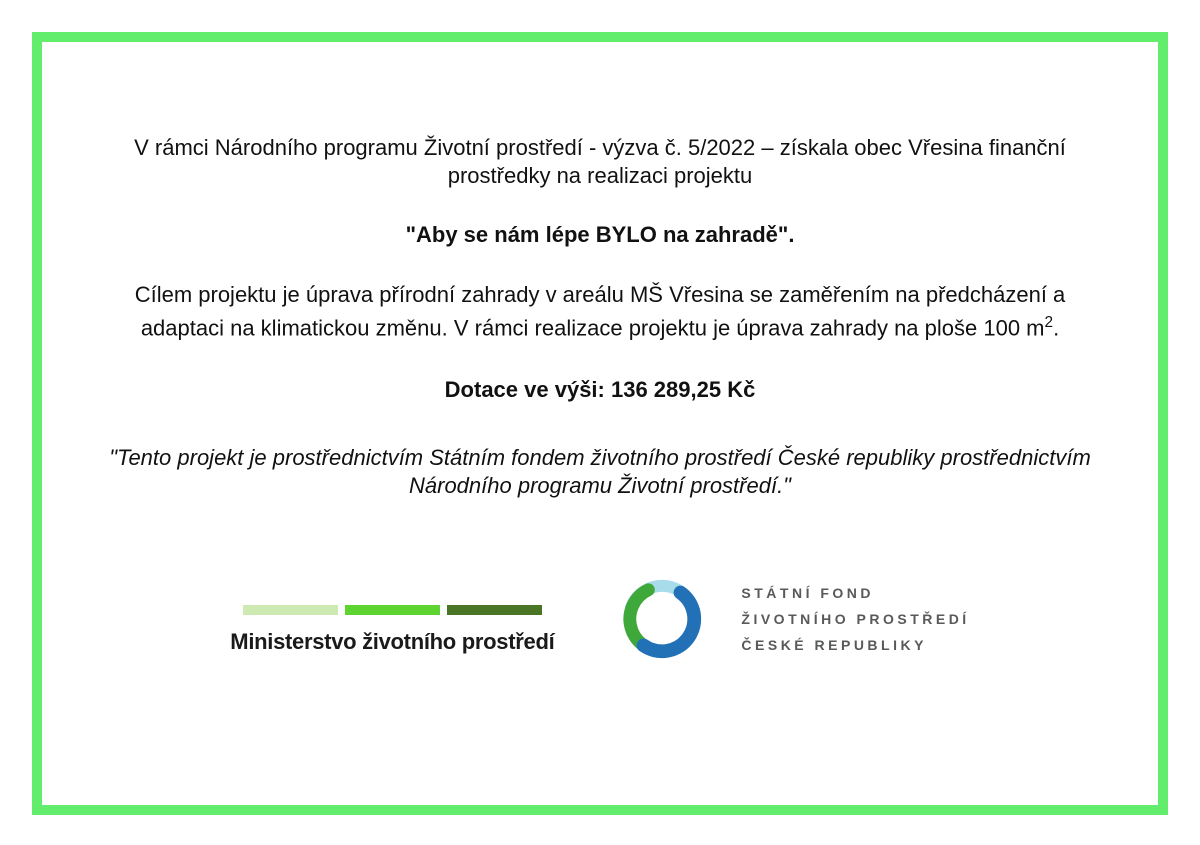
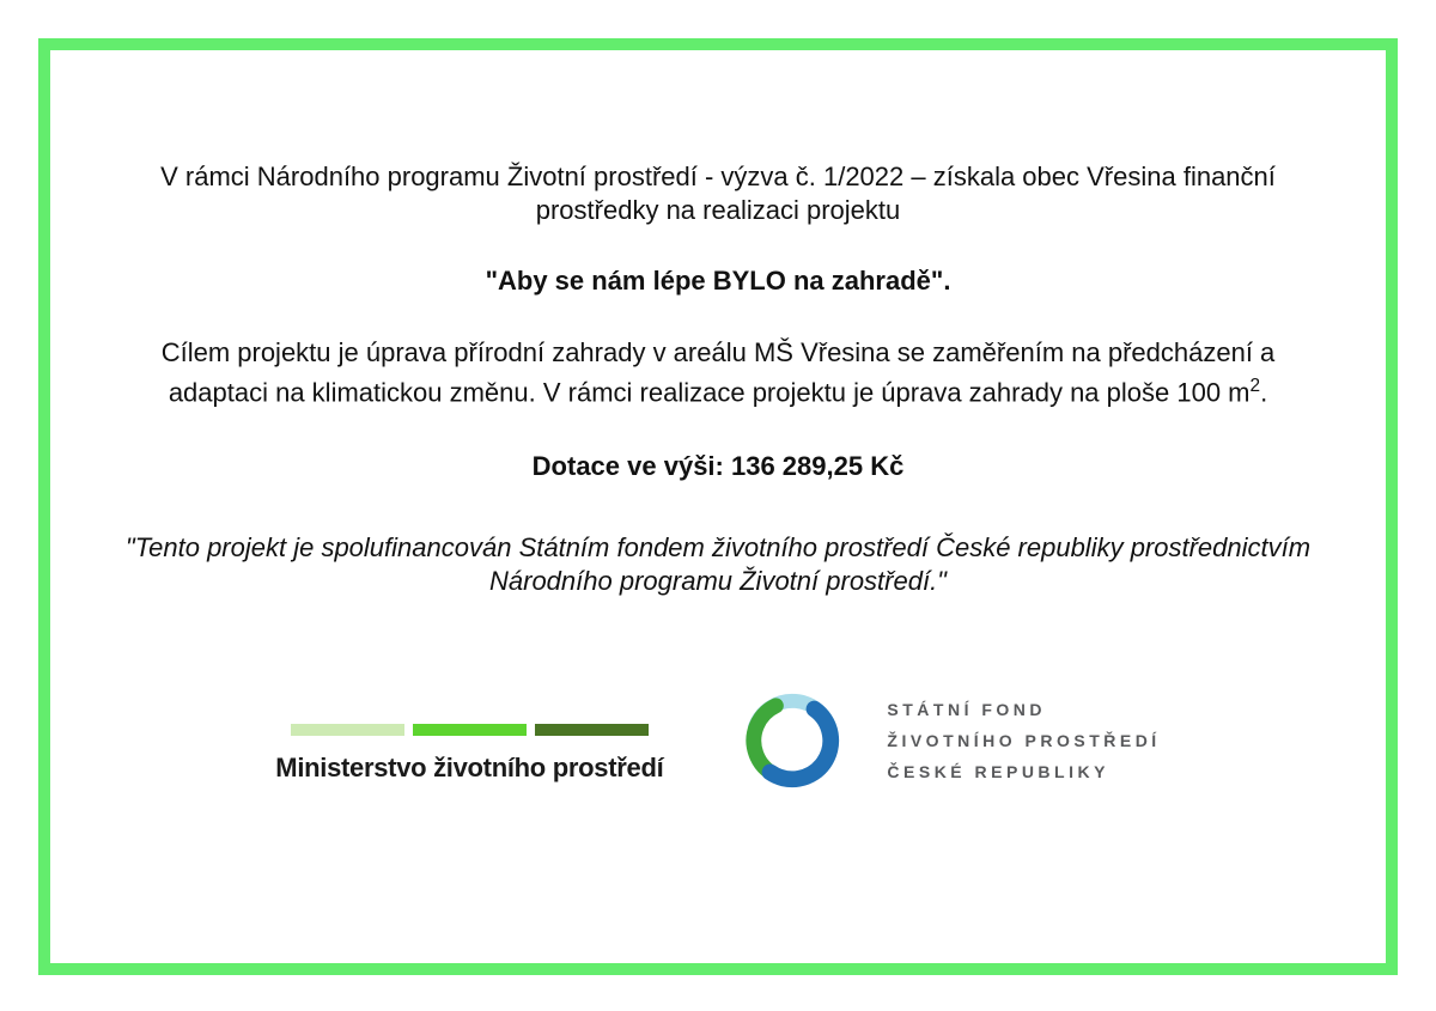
- V rámci Národního programu Životní prostředí - výzva č. 5/2022 – získala obec Vřesina finanční prostředky na realizaci projektu
+ V rámci Národního programu Životní prostředí - výzva č. 1/2022 – získala obec Vřesina finanční prostředky na realizaci projektu
  "Aby se nám lépe BYLO na zahradě".
  Cílem projektu je úprava přírodní zahrady v areálu MŠ Vřesina se zaměřením na předcházení a adaptaci na klimatickou změnu. V rámci realizace projektu je úprava zahrady na ploše 100 m2.
  Dotace ve výši: 136 289,25 Kč
- "Tento projekt je prostřednictvím Státním fondem životního prostředí České republiky prostřednictvím Národního programu Životní prostředí."
+ "Tento projekt je spolufinancován Státním fondem životního prostředí České republiky prostřednictvím Národního programu Životní prostředí."
  Ministerstvo životního prostředí
  STÁTNÍ FOND
  ŽIVOTNÍHO PROSTŘEDÍ
  ČESKÉ REPUBLIKY
